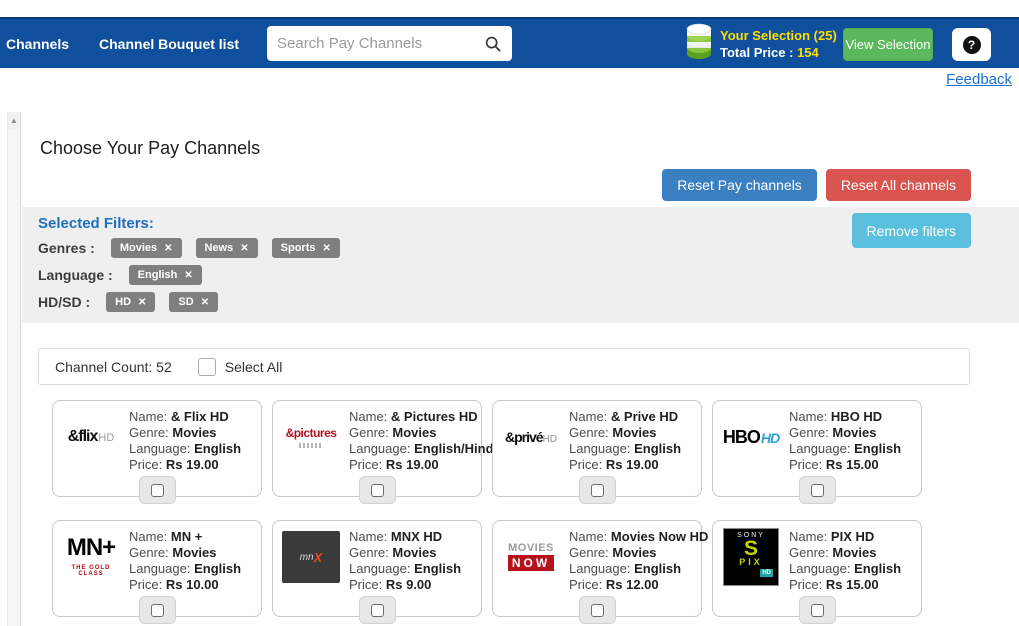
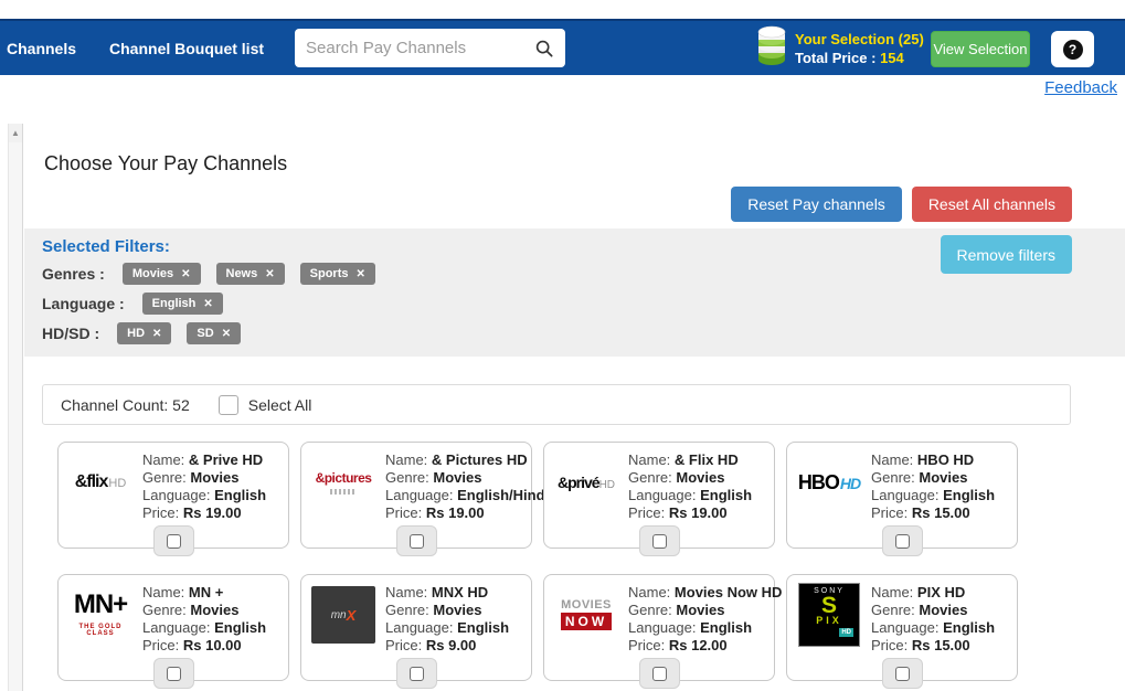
  Channels
  Channel Bouquet list
  Search Pay Channels
  Your Selection (25)
  Total Price : 154
  View Selection
  ?
  Feedback
  ▲
  Choose Your Pay Channels
  Reset Pay channels
  Reset All channels
  Selected Filters:
  Remove filters
  Genres :
  Movies
  ✕
  News
  ✕
  Sports
  ✕
  Language :
  English
  ✕
  HD/SD :
  HD
  ✕
  SD
  ✕
  Channel Count: 52
  Select All
  &flixHD
- Name: & Flix HD
+ Name: & Prive HD
  Genre: Movies
  Language: English
  Price: Rs 19.00
  &pictures
  Name: & Pictures HD
  Genre: Movies
  Language: English/Hind
  Price: Rs 19.00
  &privéHD
- Name: & Prive HD
+ Name: & Flix HD
  Genre: Movies
  Language: English
  Price: Rs 19.00
  HBOHD
  Name: HBO HD
  Genre: Movies
  Language: English
  Price: Rs 15.00
  MN+
  Name: MN +
  Genre: Movies
  Language: English
  Price: Rs 10.00
  mn
  X
  Name: MNX HD
  Genre: Movies
  Language: English
  Price: Rs 9.00
  MOVIES
  NOW
  Name: Movies Now HD
  Genre: Movies
  Language: English
  Price: Rs 12.00
  S
  PIX
  Name: PIX HD
  Genre: Movies
  Language: English
  Price: Rs 15.00
